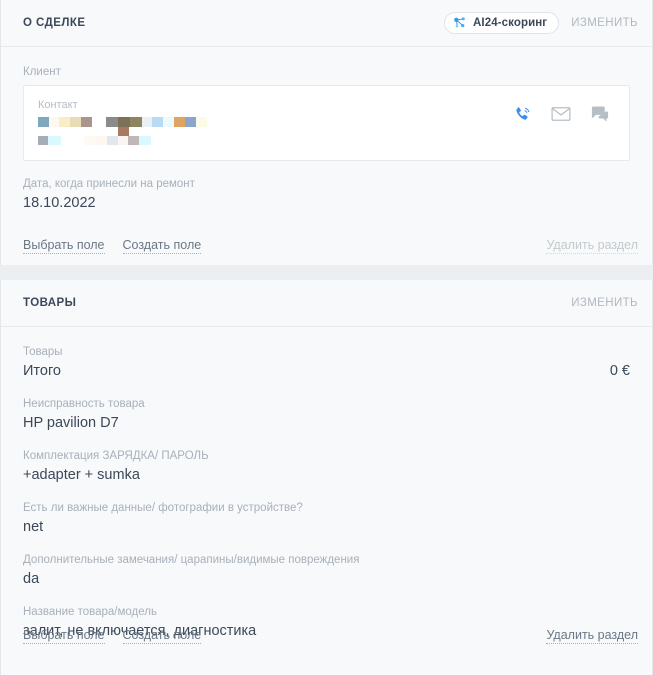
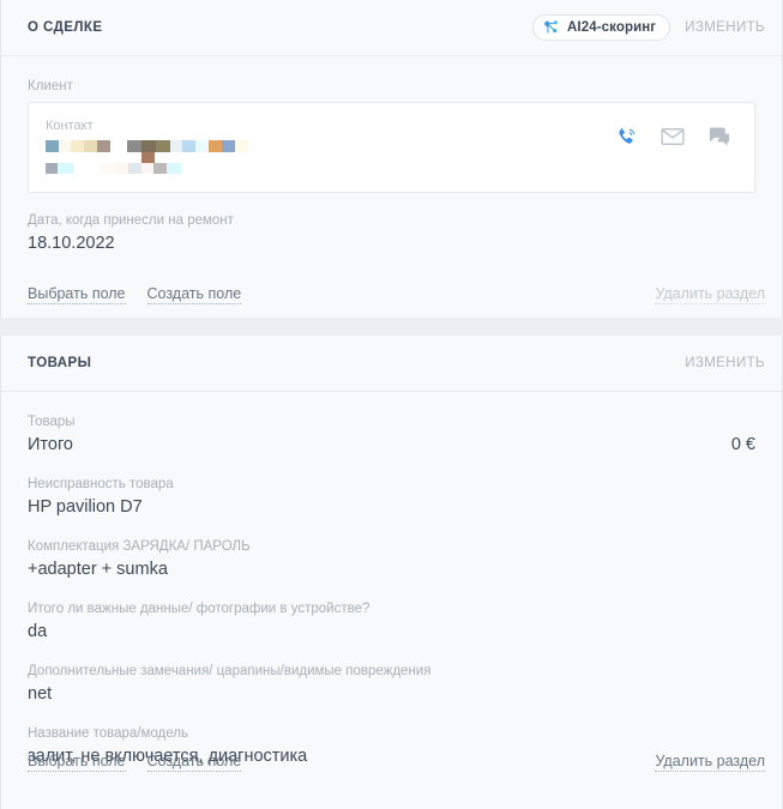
  О СДЕЛКЕ
  AI24-скоринг
  ИЗМЕНИТЬ
  Клиент
  Контакт
  Дата, когда принесли на ремонт
  18.10.2022
  Выбрать поле
  Создать поле
  Удалить раздел
  ТОВАРЫ
  ИЗМЕНИТЬ
  Товары
  Итого
  0 €
  Неисправность товара
  HP pavilion D7
  Комплектация ЗАРЯДКА/ ПАРОЛЬ
  +adapter + sumka
- Есть ли важные данные/ фотографии в устройстве?
+ Итого ли важные данные/ фотографии в устройстве?
- net
+ da
  Дополнительные замечания/ царапины/видимые повреждения
- da
+ net
  Название товара/модель
  залит, не включается, диагностика
  Выбрать поле
  Создать поле
  Удалить раздел
